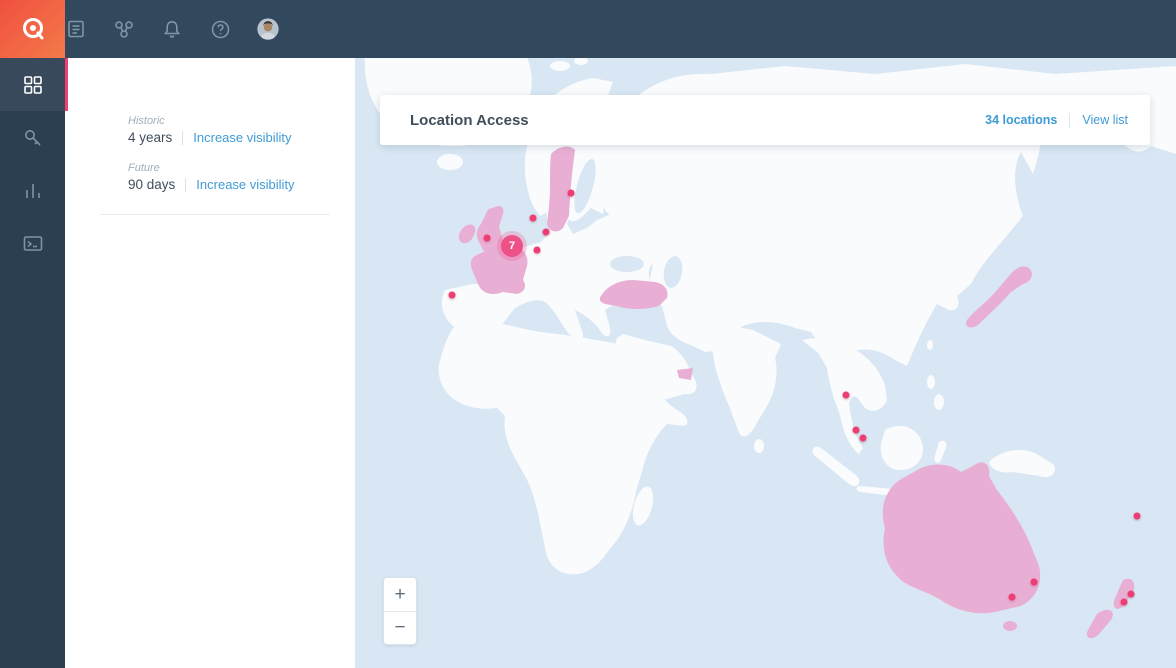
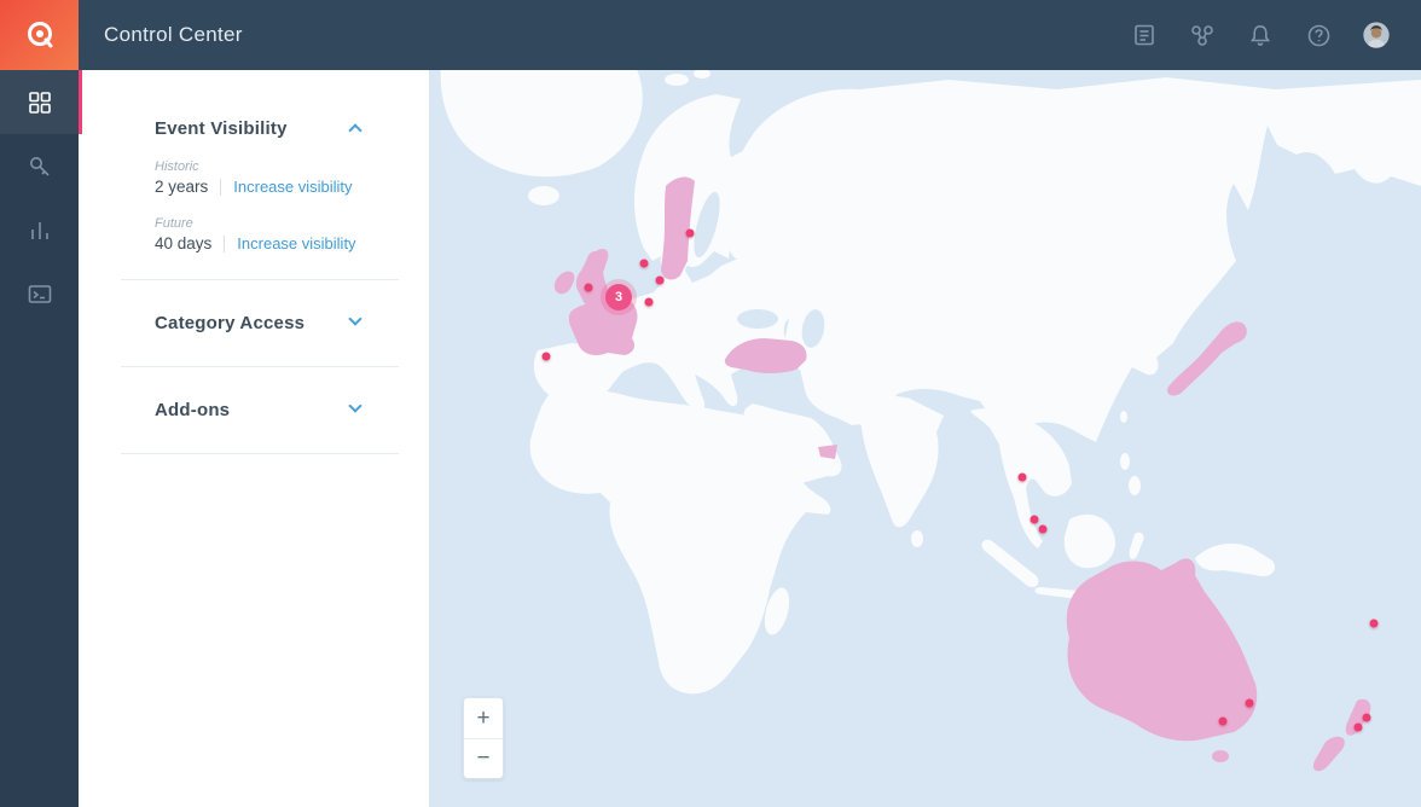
+ Control Center
+ Event Visibility
  Historic
- 4 years
+ 2 years
  Increase visibility
  Future
- 90 days
+ 40 days
  Increase visibility
+ Category Access
+ Add-ons
- 7
+ 3
- Location Access
- 34 locations
- View list
  +
  −
